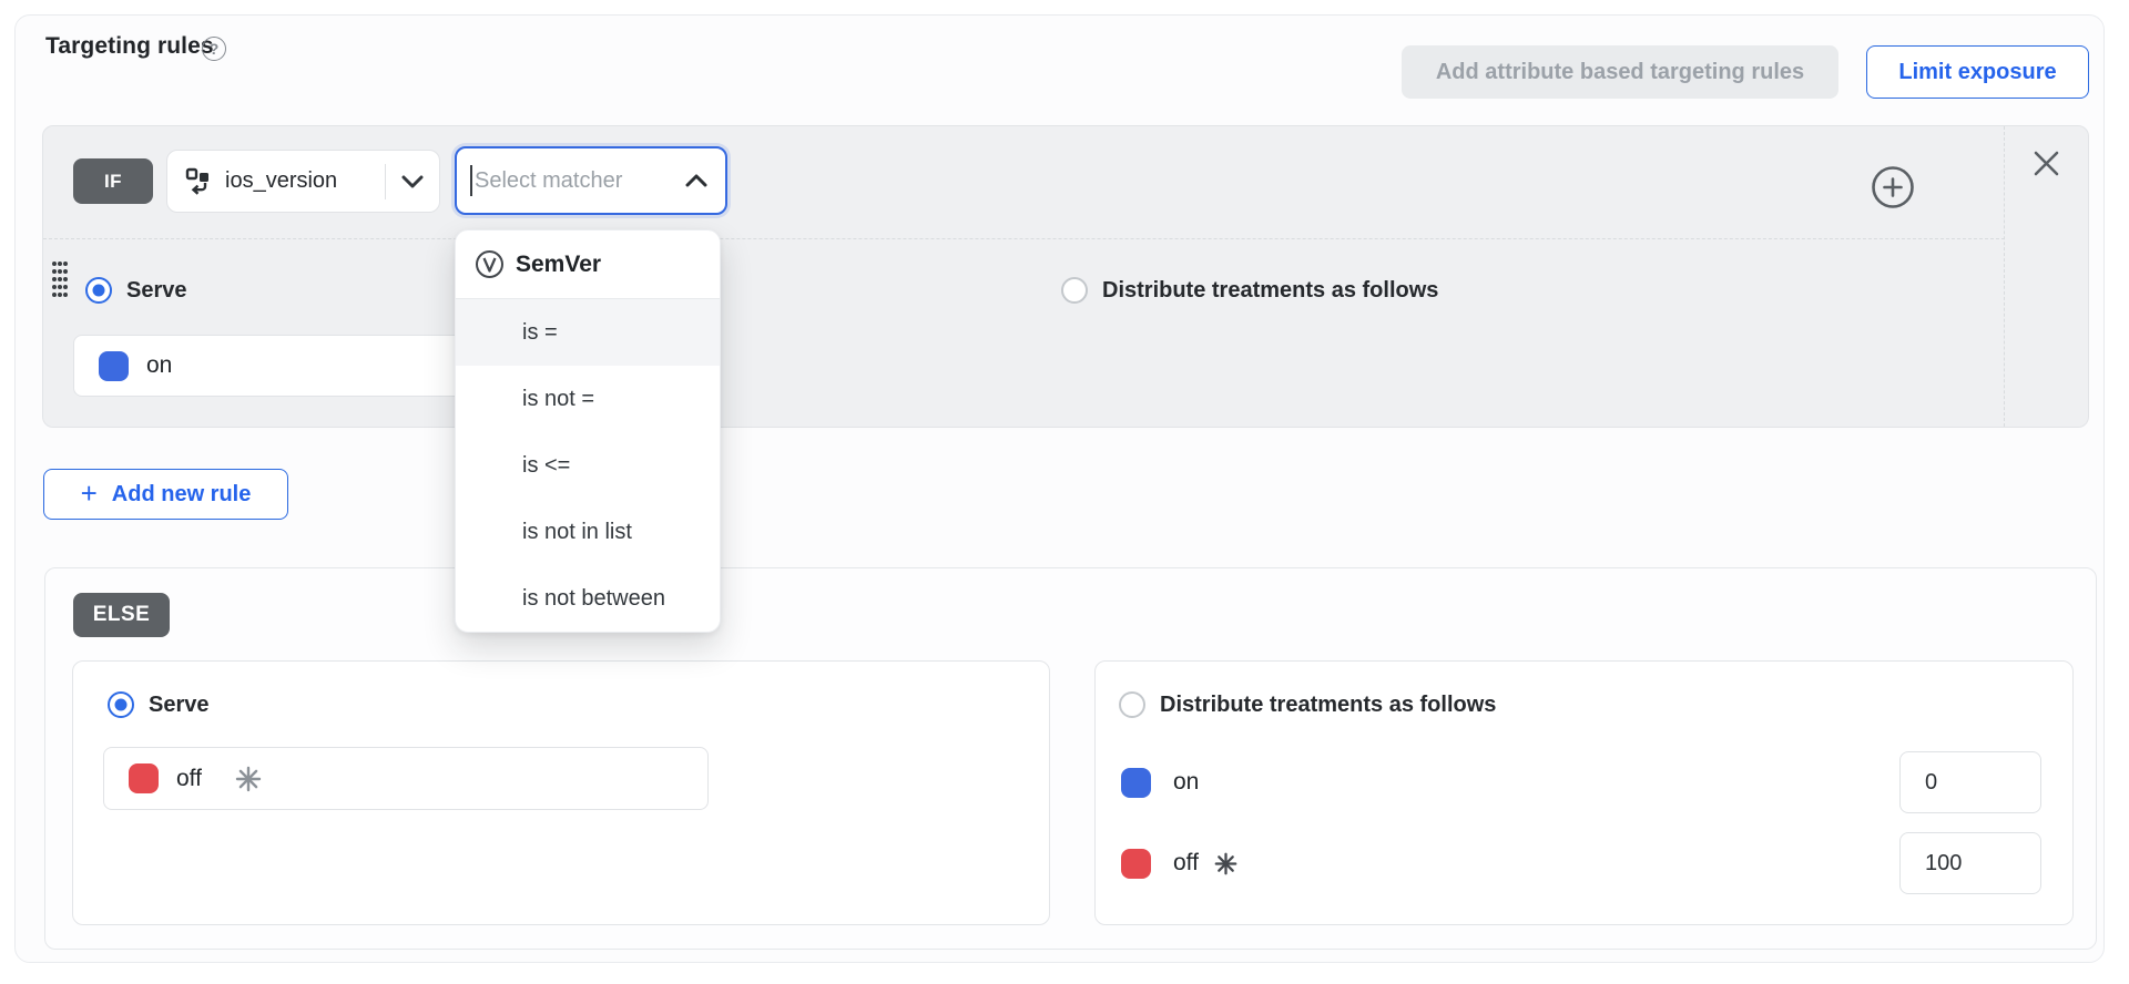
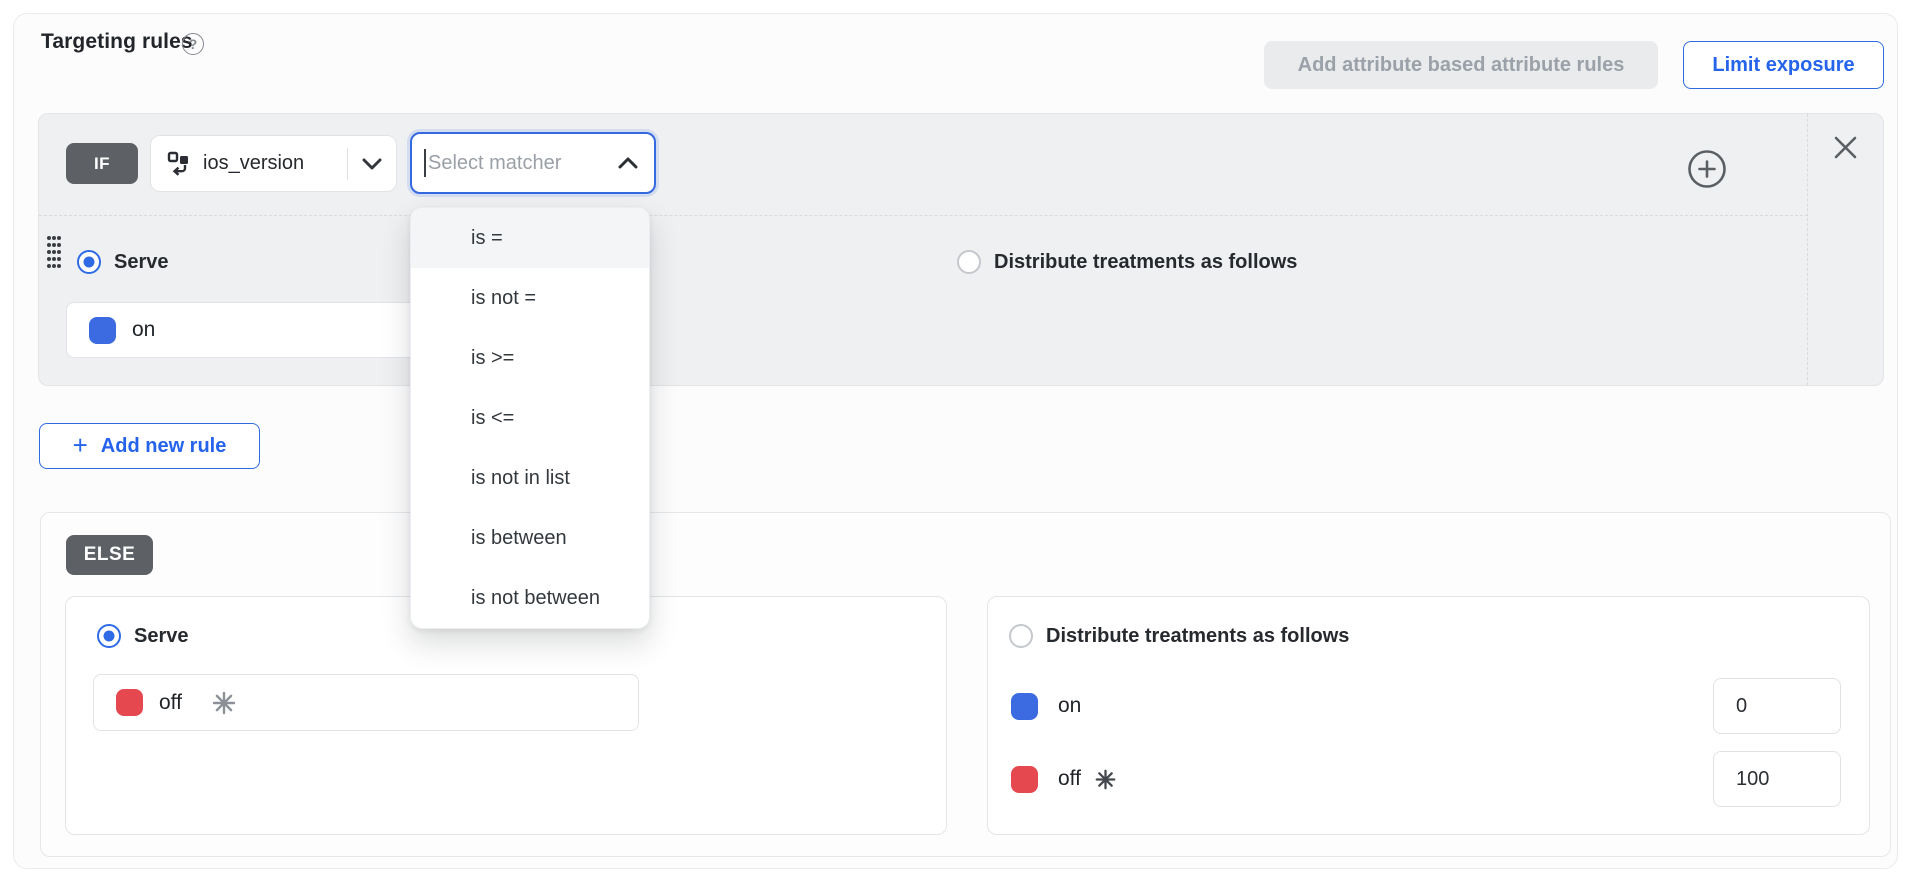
  Targeting rules
  ?
- Add attribute based targeting rules
+ Add attribute based attribute rules
  Limit exposure
  IF
  ios_version
  Select matcher
  Serve
  on
  Distribute treatments as follows
  +
  Add new rule
  ELSE
  Serve
  off
  Distribute treatments as follows
  on
  0
  off
  100
- SemVer
  is =
  is not =
+ is >=
  is <=
  is not in list
+ is between
  is not between
